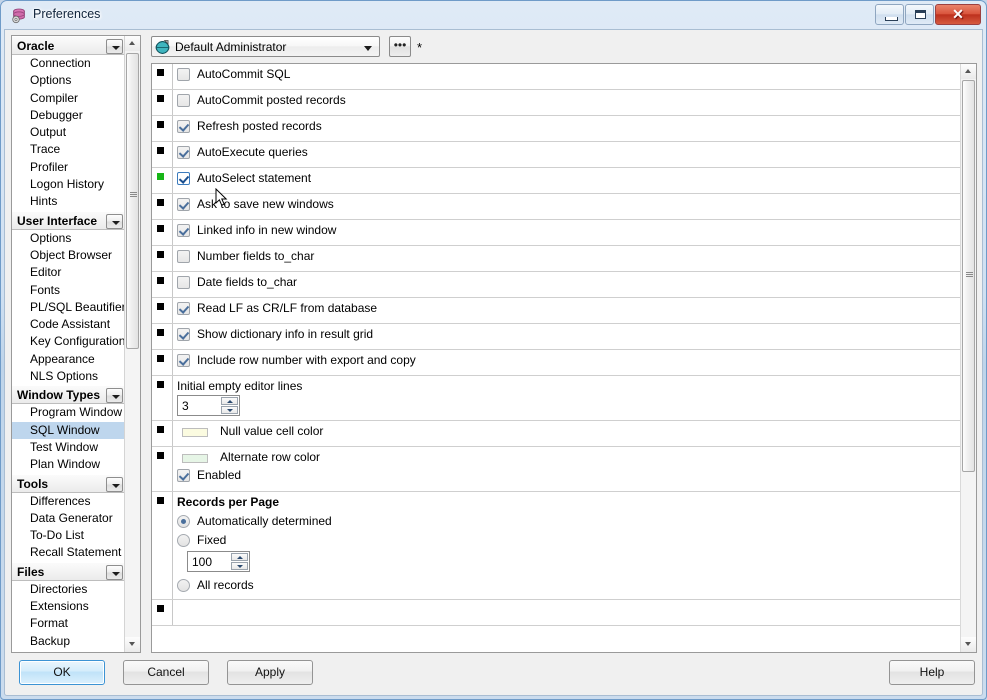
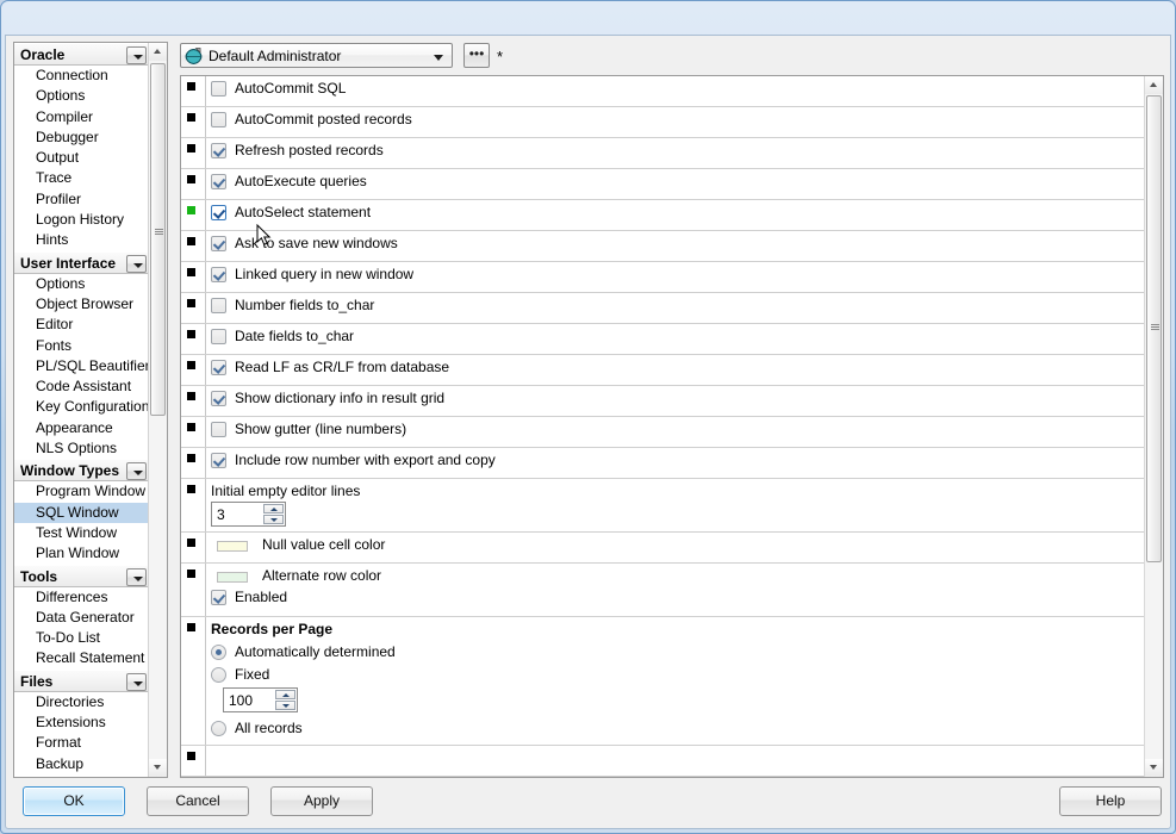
- Preferences
- ✕
  Oracle
  Connection
  Options
  Compiler
  Debugger
  Output
  Trace
  Profiler
  Logon History
  Hints
  User Interface
  Options
  Object Browser
  Editor
  Fonts
  PL/SQL Beautifie
  Code Assistant
  Key Configuration
  Appearance
  NLS Options
  Window Types
  Program Window
  SQL Window
  Test Window
  Plan Window
  Tools
  Differences
  Data Generator
  To-Do List
  Recall Statement
  Files
  Directories
  Extensions
  Format
  Backup
  Default Administrator
  •••
  *
  AutoCommit SQL
  AutoCommit posted records
  Refresh posted records
  AutoExecute queries
  AutoSelect statement
  Asko save new windows
- Linked info in new window
+ Linked query in new window
  Number fields to_char
  Date fields to_char
  Read LF as CR/LF from database
  Show dictionary info in result grid
+ Show gutter (line numbers)
  Include row number with export and copy
  Initial empty editor lines
  3
  Null value cell color
  Alternate row color
  Enabled
  Records per Page
  Automatically determined
  Fixed
  100
  All records
  OK
  Cancel
  Apply
  Help
